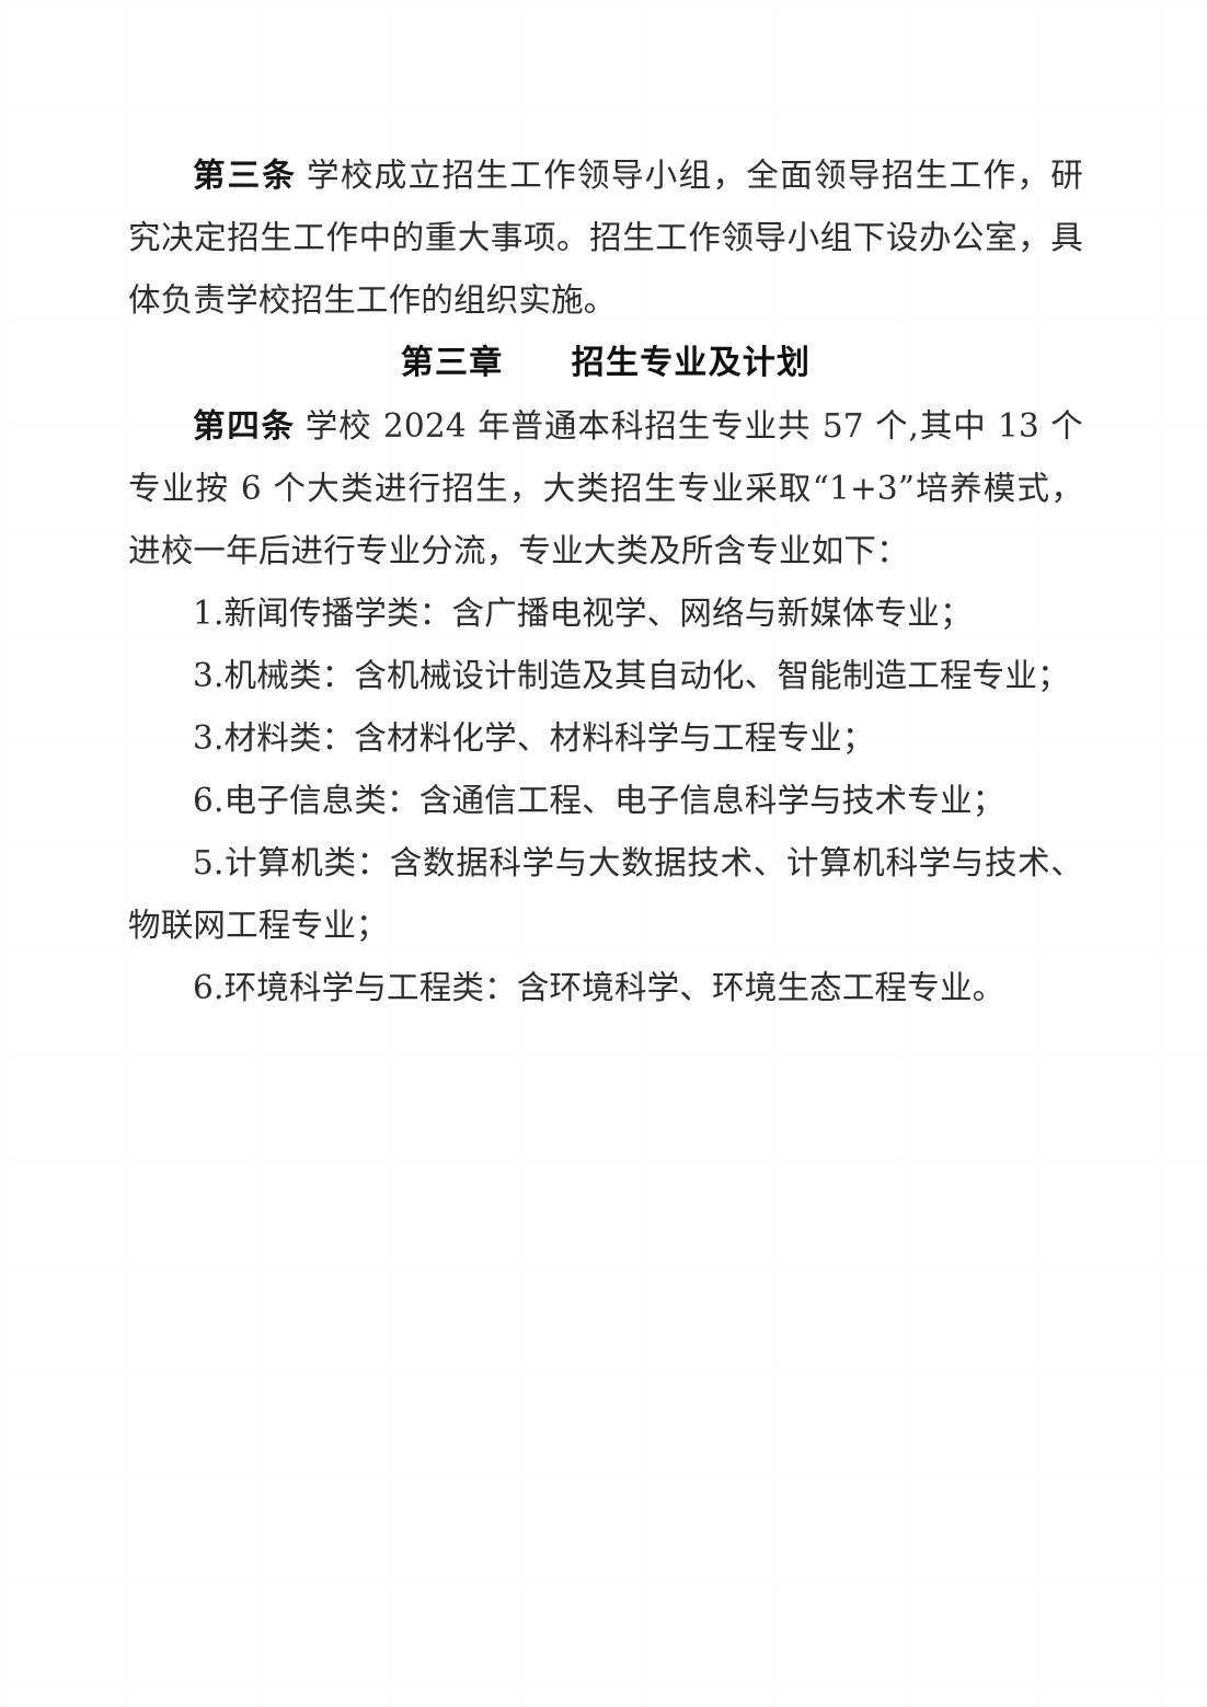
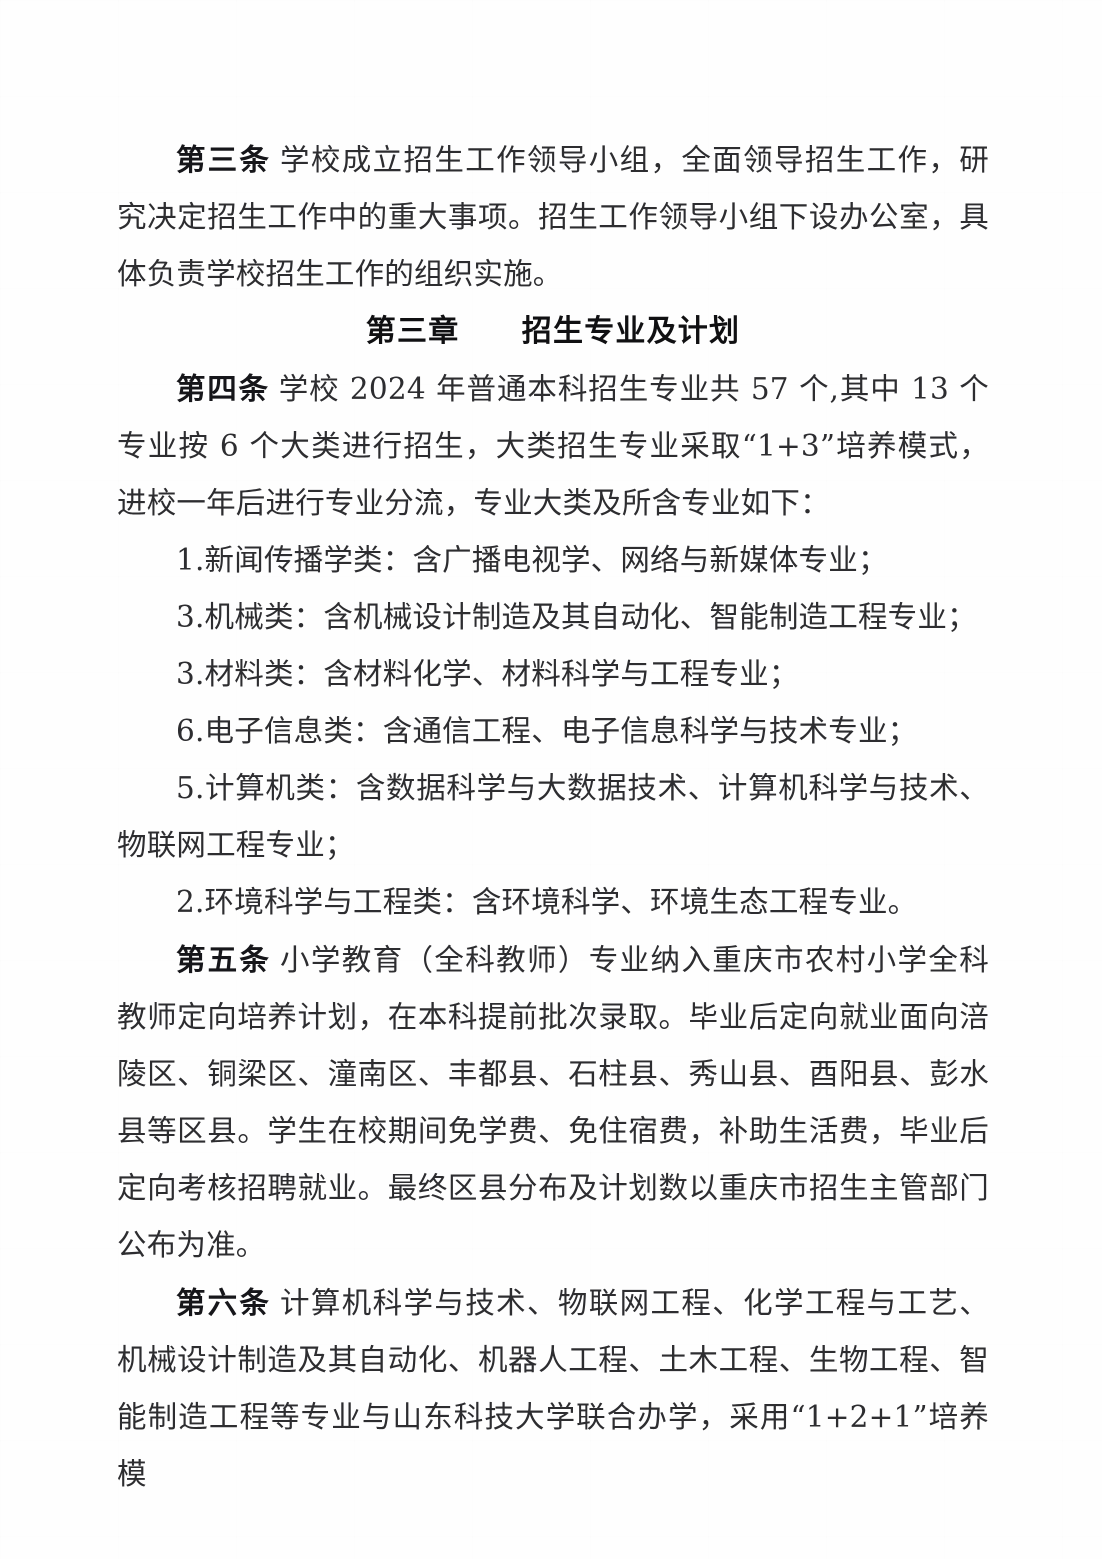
  第三条 学校成立招生工作领导小组，全面领导招生工作，研究决定招生工作中的重大事项。招生工作领导小组下设办公室，具体负责学校招生工作的组织实施。
  第三章 招生专业及计划
  第四条 学校 2024 年普通本科招生专业共 57 个,其中 13 个专业按 6 个大类进行招生，大类招生专业采取“1+3”培养模式，进校一年后进行专业分流，专业大类及所含专业如下：
  1.新闻传播学类：含广播电视学、网络与新媒体专业；
  3.机械类：含机械设计制造及其自动化、智能制造工程专业；
  3.材料类：含材料化学、材料科学与工程专业；
  6.电子信息类：含通信工程、电子信息科学与技术专业；
  5.计算机类：含数据科学与大数据技术、计算机科学与技术、物联网工程专业；
- 6.环境科学与工程类：含环境科学、环境生态工程专业。
+ 2.环境科学与工程类：含环境科学、环境生态工程专业。
+ 第五条 小学教育（全科教师）专业纳入重庆市农村小学全科教师定向培养计划，在本科提前批次录取。毕业后定向就业面向涪陵区、铜梁区、潼南区、丰都县、石柱县、秀山县、酉阳县、彭水县等区县。学生在校期间免学费、免住宿费，补助生活费，毕业后定向考核招聘就业。最终区县分布及计划数以重庆市招生主管部门公布为准。
+ 第六条 计算机科学与技术、物联网工程、化学工程与工艺、机械设计制造及其自动化、机器人工程、土木工程、生物工程、智能制造工程等专业与山东科技大学联合办学，采用“1+2+1”培养模
